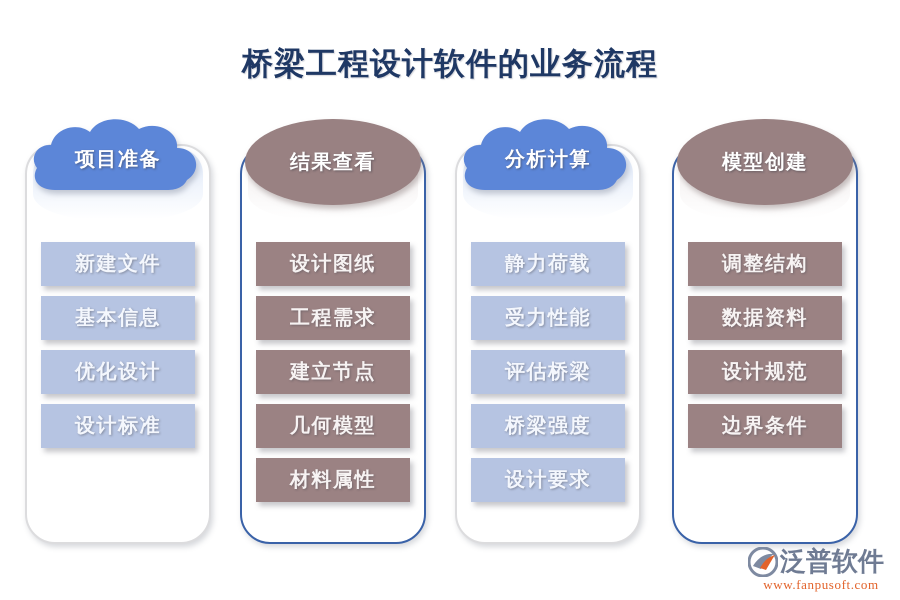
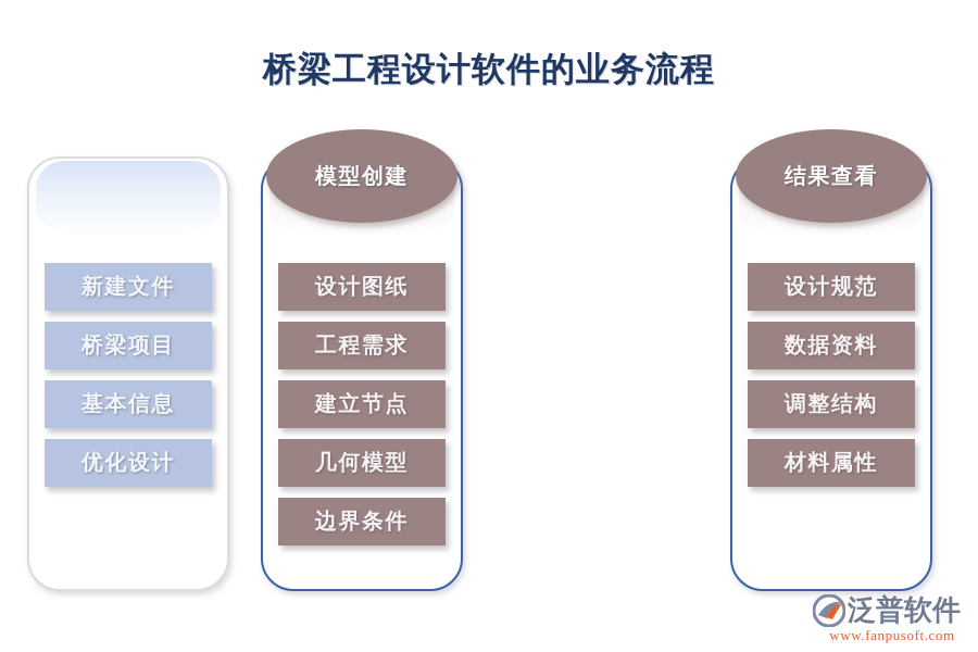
  桥梁工程设计软件的业务流程
- 项目准备
  新建文件
+ 桥梁项目
  基本信息
  优化设计
- 设计标准
- 结果查看
+ 模型创建
  设计图纸
  工程需求
  建立节点
  几何模型
- 材料属性
+ 边界条件
- 分析计算
- 静力荷载
- 受力性能
- 评估桥梁
- 桥梁强度
- 设计要求
- 模型创建
+ 结果查看
- 调整结构
+ 设计规范
  数据资料
- 设计规范
+ 调整结构
- 边界条件
+ 材料属性
  泛普软件
  www.fanpusoft.com
